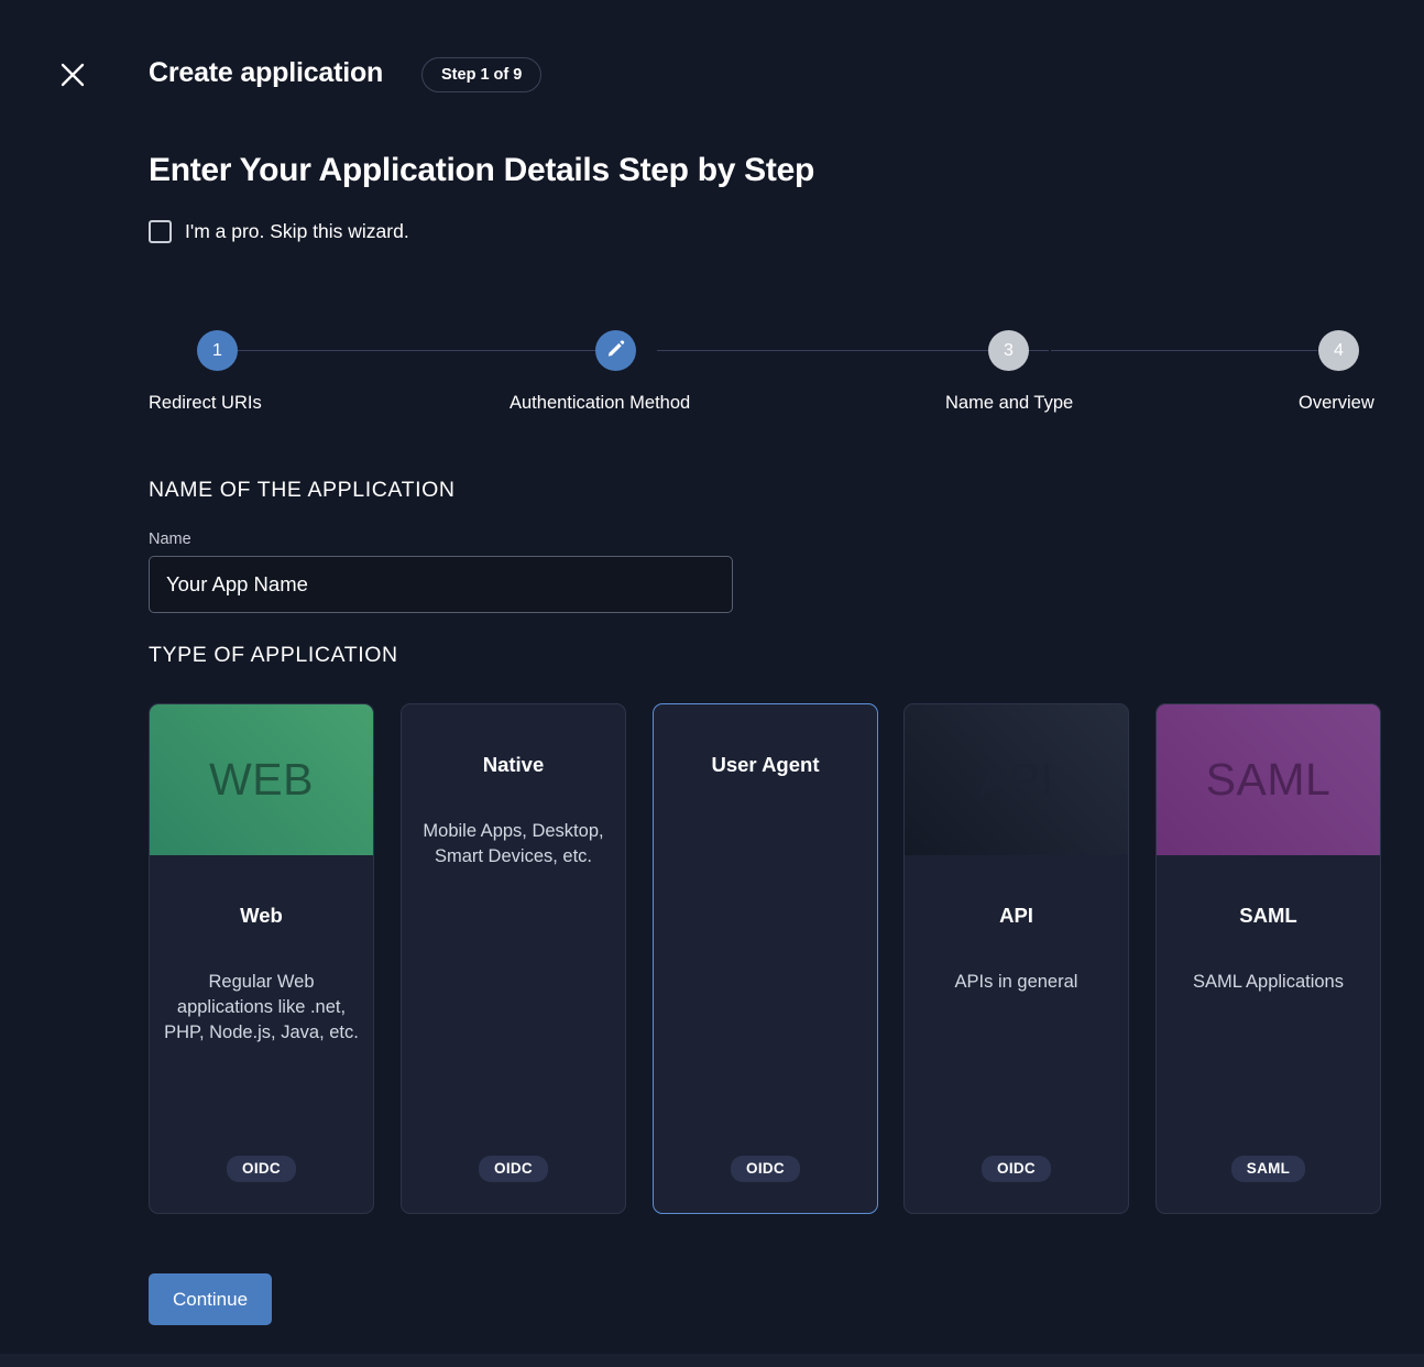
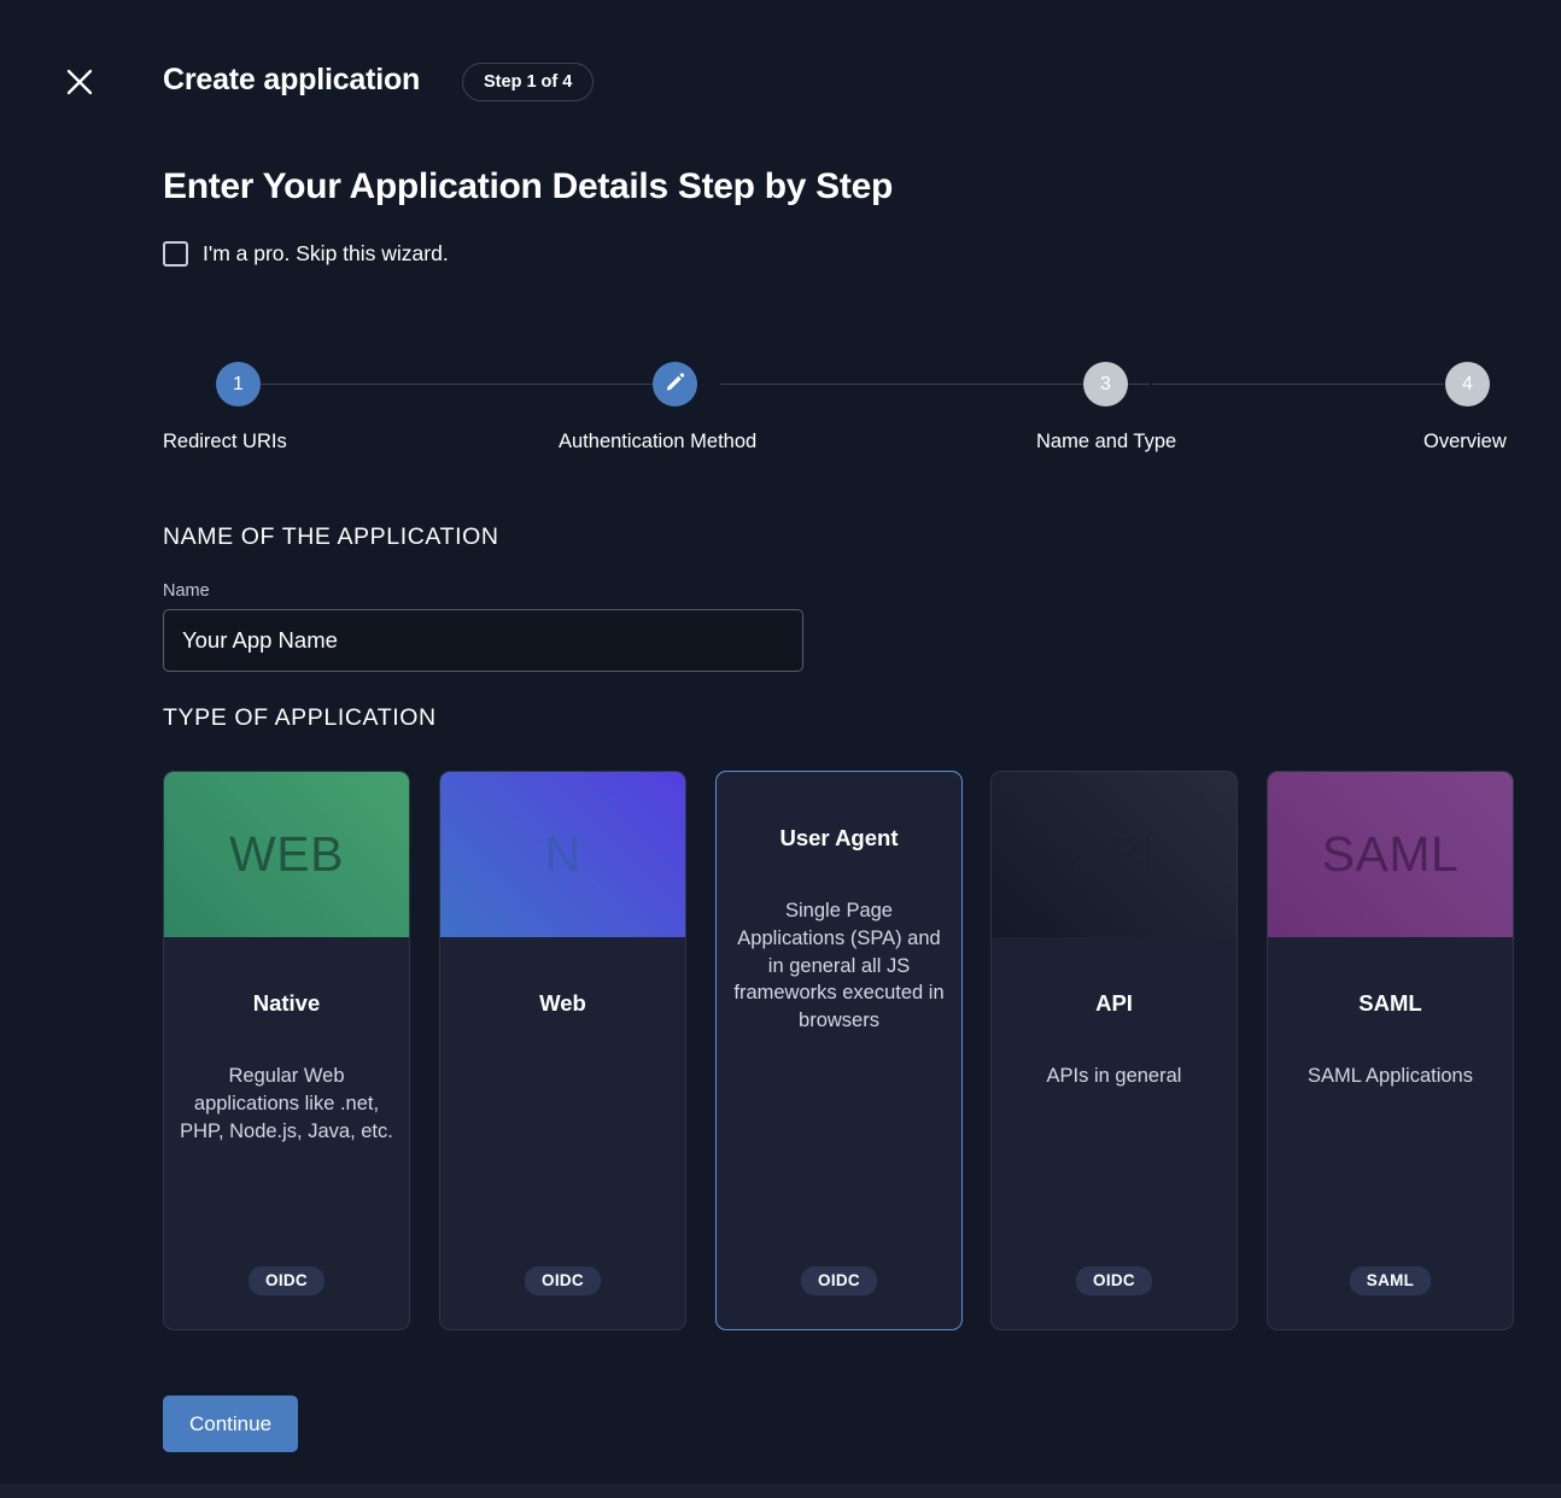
  Create application
- Step 1 of 9
+ Step 1 of 4
  Enter Your Application Details Step by Step
  I'm a pro. Skip this wizard.
  1
  Redirect URIs
  Authentication Method
  3
  Name and Type
  4
  Overview
  NAME OF THE APPLICATION
  Name
  Your App Name
  TYPE OF APPLICATION
  WEB
- Web
+ Native
  Regular Web applications like .net, PHP, Node.js, Java, etc.
  OIDC
+ N
- Native
+ Web
- Mobile Apps, Desktop, Smart Devices, etc.
  OIDC
  User Agent
+ Single Page Applications (SPA) and in general all JS frameworks executed in browsers
  OIDC
  API
  APIs in general
  OIDC
  SAML
  SAML
  SAML Applications
  SAML
  Continue
